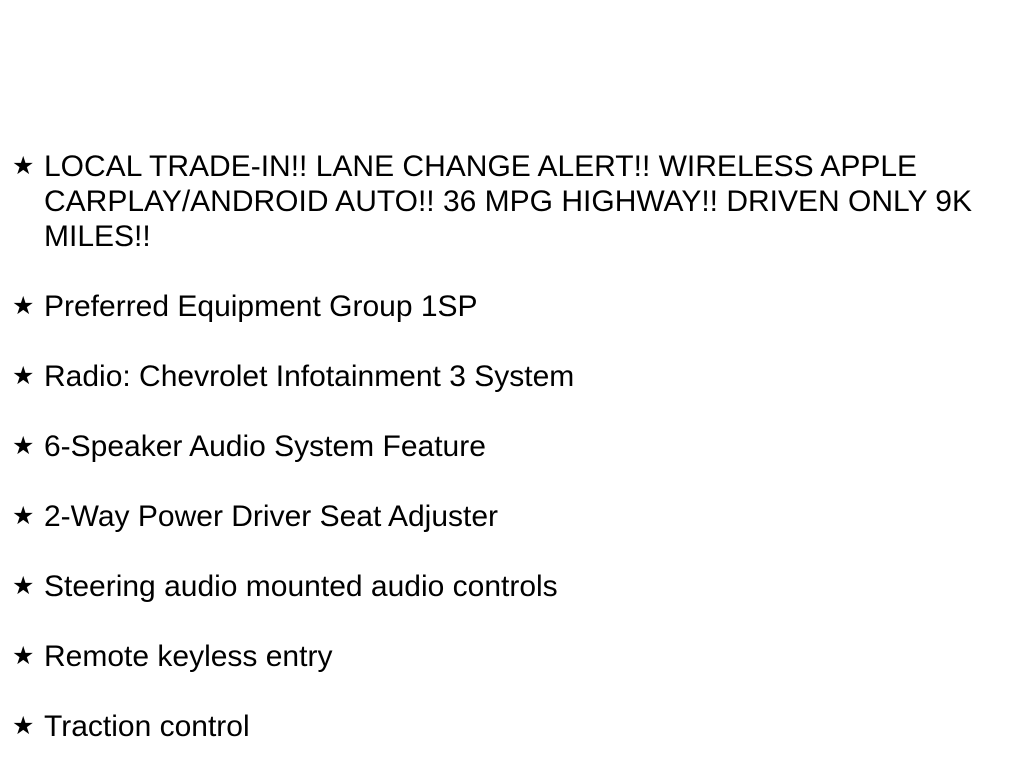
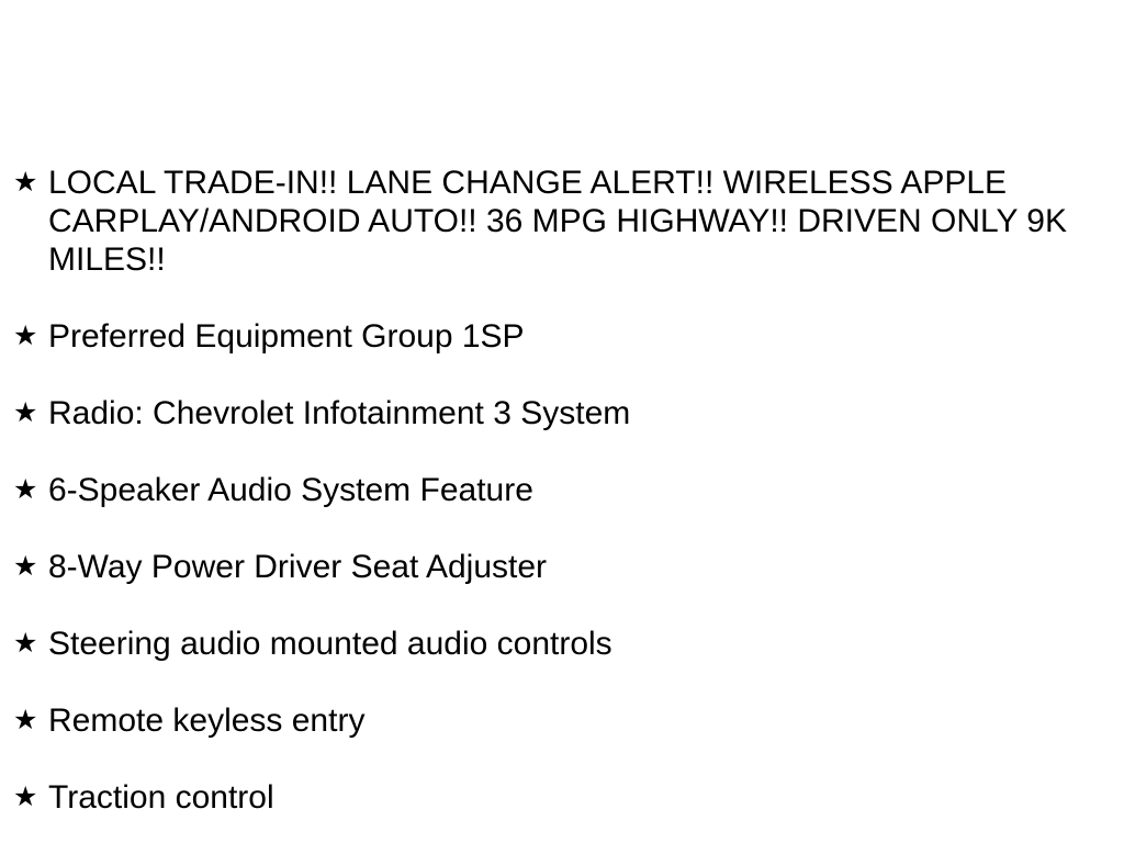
  ★
  LOCAL TRADE-IN!! LANE CHANGE ALERT!! WIRELESS APPLE CARPLAY/ANDROID AUTO!! 36 MPG HIGHWAY!! DRIVEN ONLY 9K MILES!!
  ★
  Preferred Equipment Group 1SP
  ★
  Radio: Chevrolet Infotainment 3 System
  ★
  6-Speaker Audio System Feature
  ★
- 2-Way Power Driver Seat Adjuster
+ 8-Way Power Driver Seat Adjuster
  ★
  Steering audio mounted audio controls
  ★
  Remote keyless entry
  ★
  Traction control
